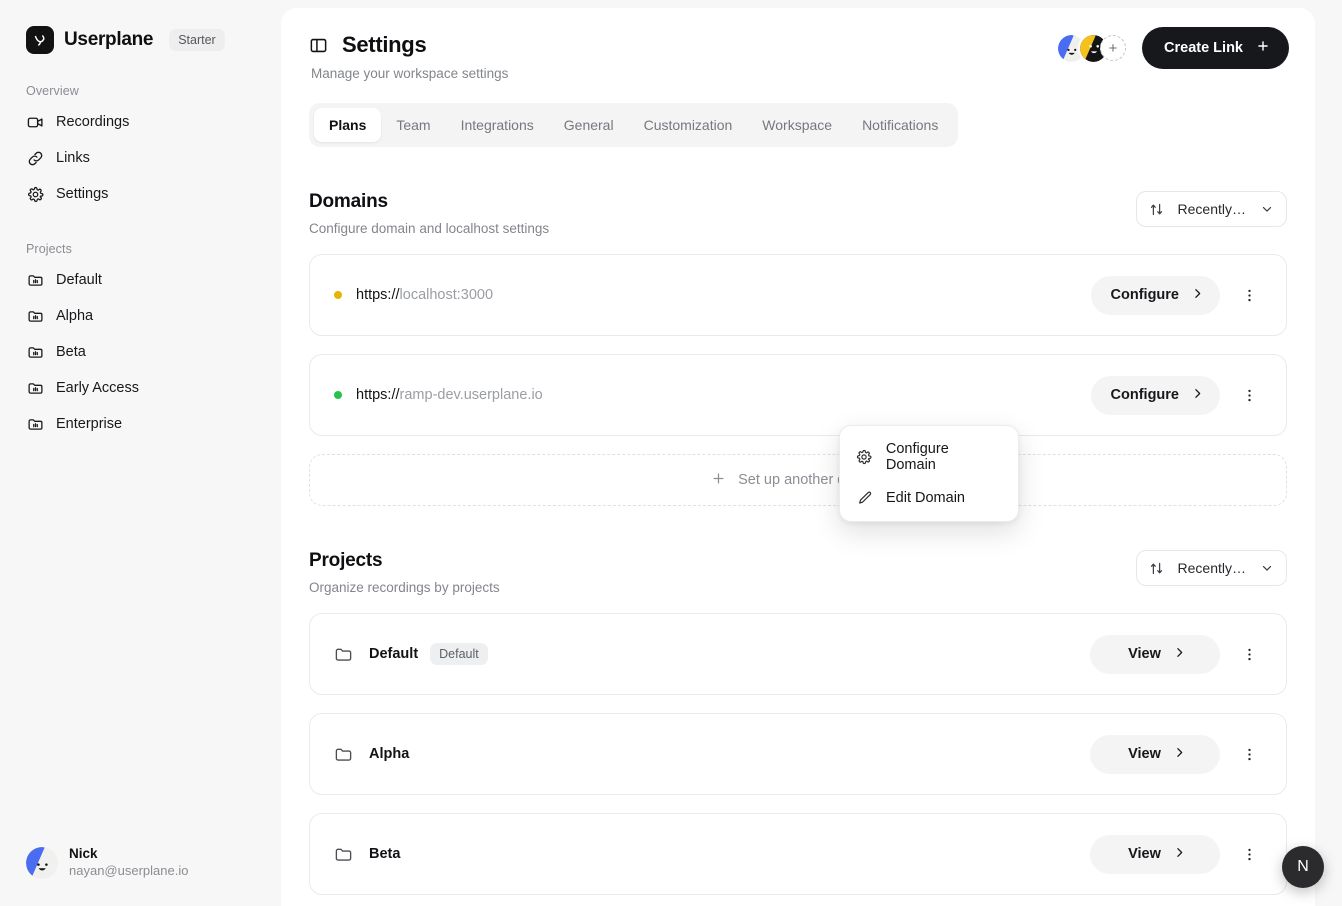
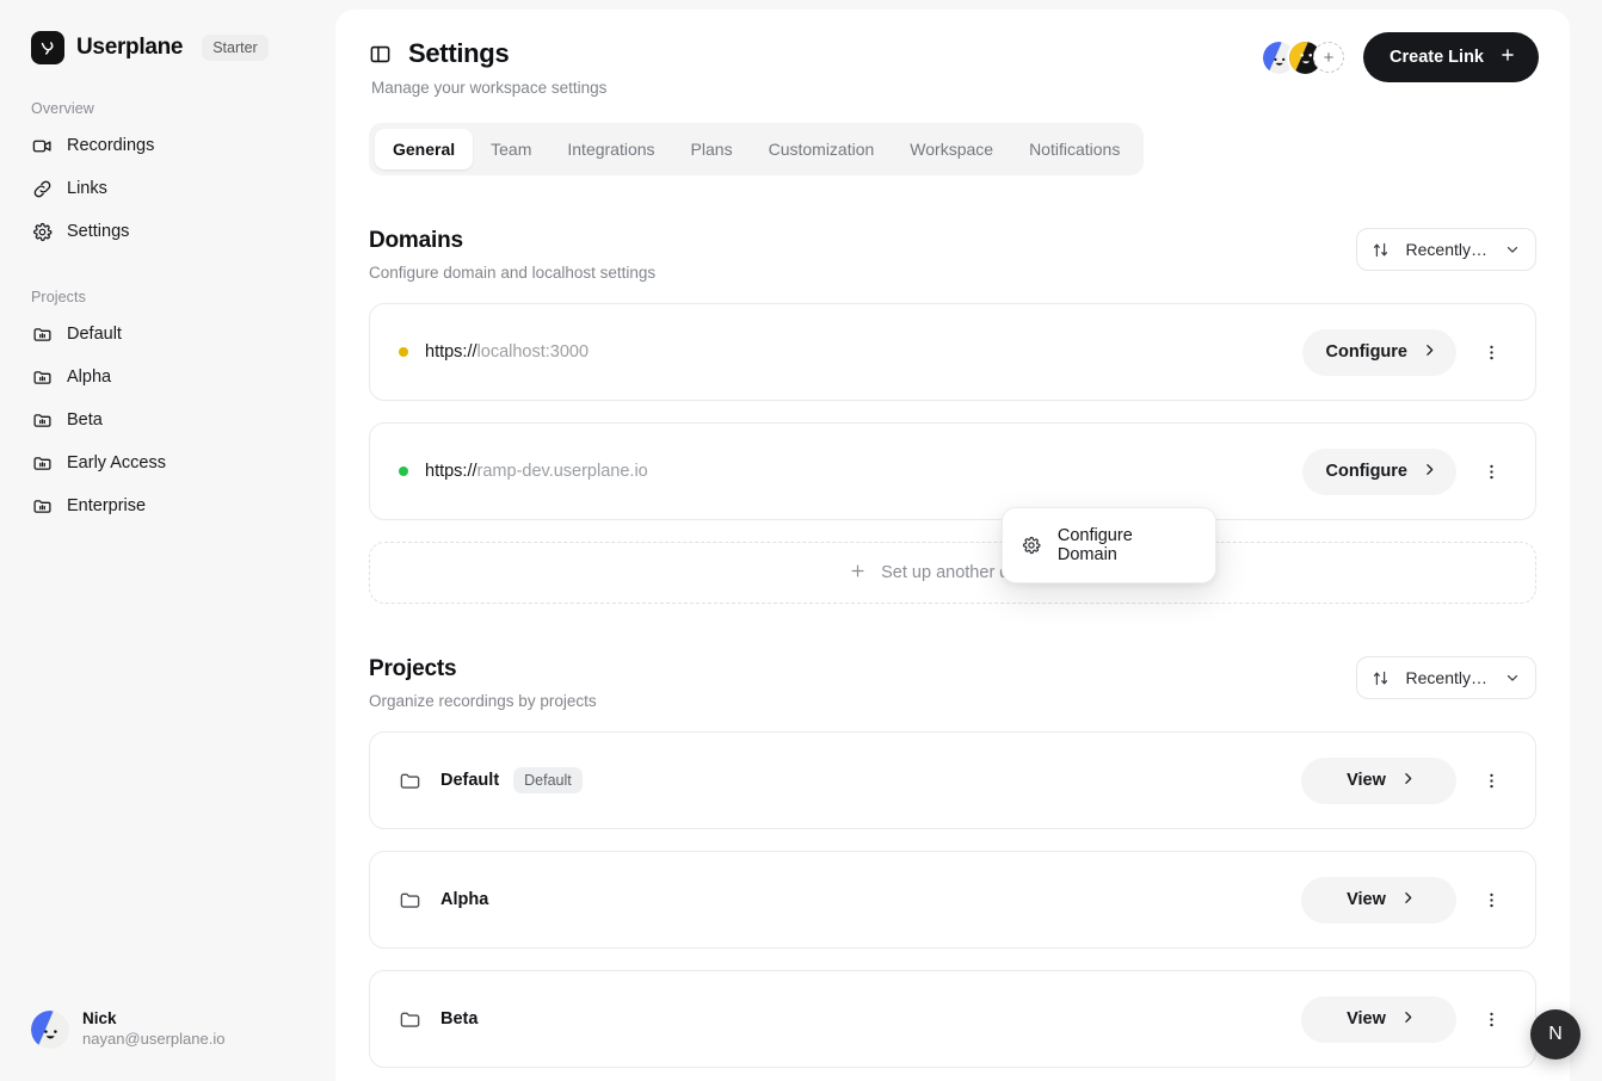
  Userplane
  Starter
  Overview
  Recordings
  Links
  Settings
  Projects
  Default
  Alpha
  Beta
  Early Access
  Enterprise
  Nick
  nayan@userplane.io
  Settings
  Manage your workspace settings
  +
  Create Link
- Plans
+ General
  Team
  Integrations
- General
+ Plans
  Customization
  Workspace
  Notifications
  Domains
  Configure domain and localhost settings
  Recently…
  https://localhost:3000
  Configure
  https://ramp-dev.userplane.io
  Configure
  Projects
  Organize recordings by projects
  Recently…
  Default
  Default
  View
  Alpha
  View
  Beta
  View
  Configure Domain
- Edit Domain
  N
